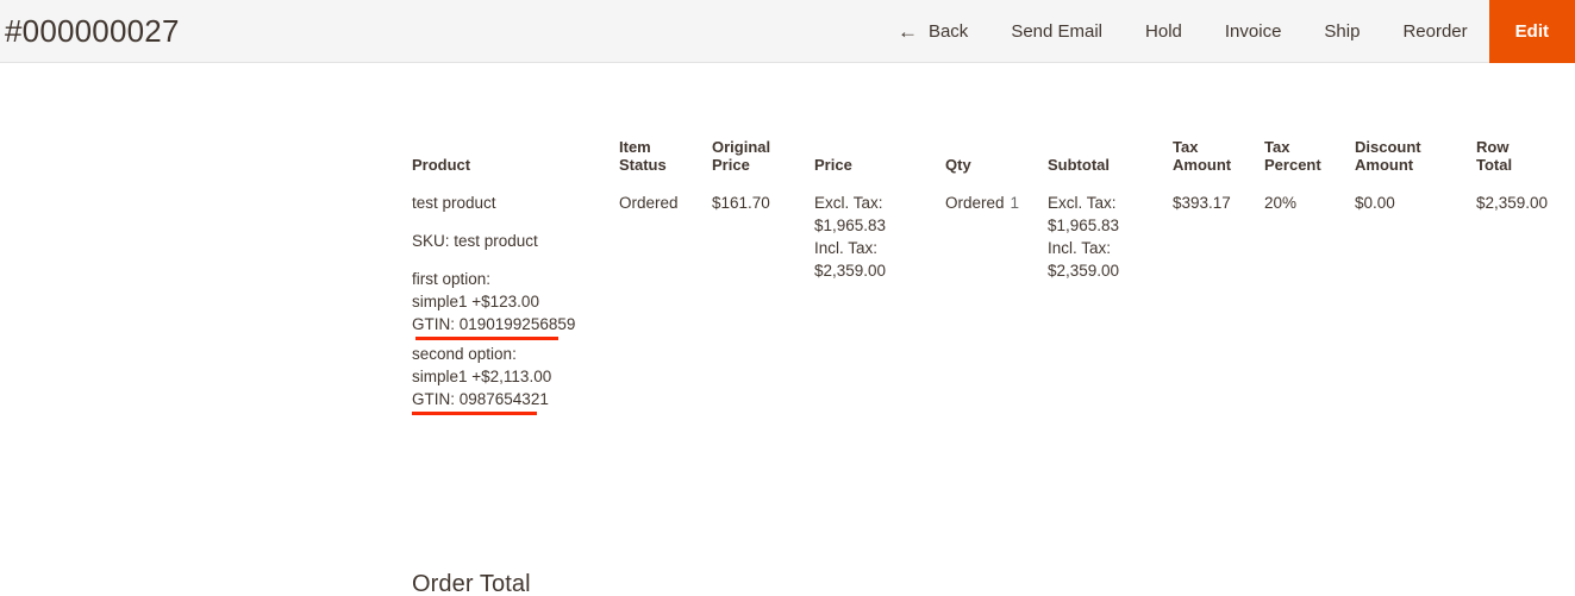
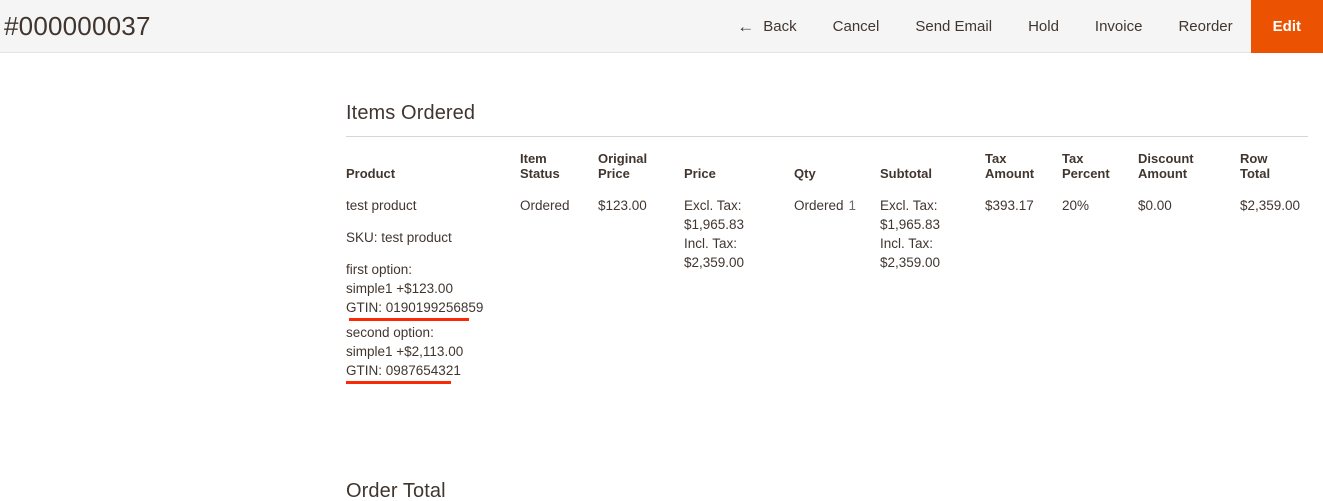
- #000000027
+ #000000037
  ←
  Back
+ Cancel
  Send Email
  Hold
  Invoice
- Ship
  Reorder
  Edit
+ Items Ordered
  Product	Item Status	Original Price	Price	Qty	Subtotal	Tax Amount	Tax Percent	Discount Amount	Row Total
- test product SKU: test product first option: simple1 +$123.00 GTIN: 0190199256859 second option: simple1 +$2,113.00 GTIN: 0987654321	Ordered	$161.70	Excl. Tax: $1,965.83 Incl. Tax: $2,359.00	Ordered 1	Excl. Tax: $1,965.83 Incl. Tax: $2,359.00	$393.17	20%	$0.00	$2,359.00
+ test product SKU: test product first option: simple1 +$123.00 GTIN: 0190199256859 second option: simple1 +$2,113.00 GTIN: 0987654321	Ordered	$123.00	Excl. Tax: $1,965.83 Incl. Tax: $2,359.00	Ordered 1	Excl. Tax: $1,965.83 Incl. Tax: $2,359.00	$393.17	20%	$0.00	$2,359.00
  Order Total
